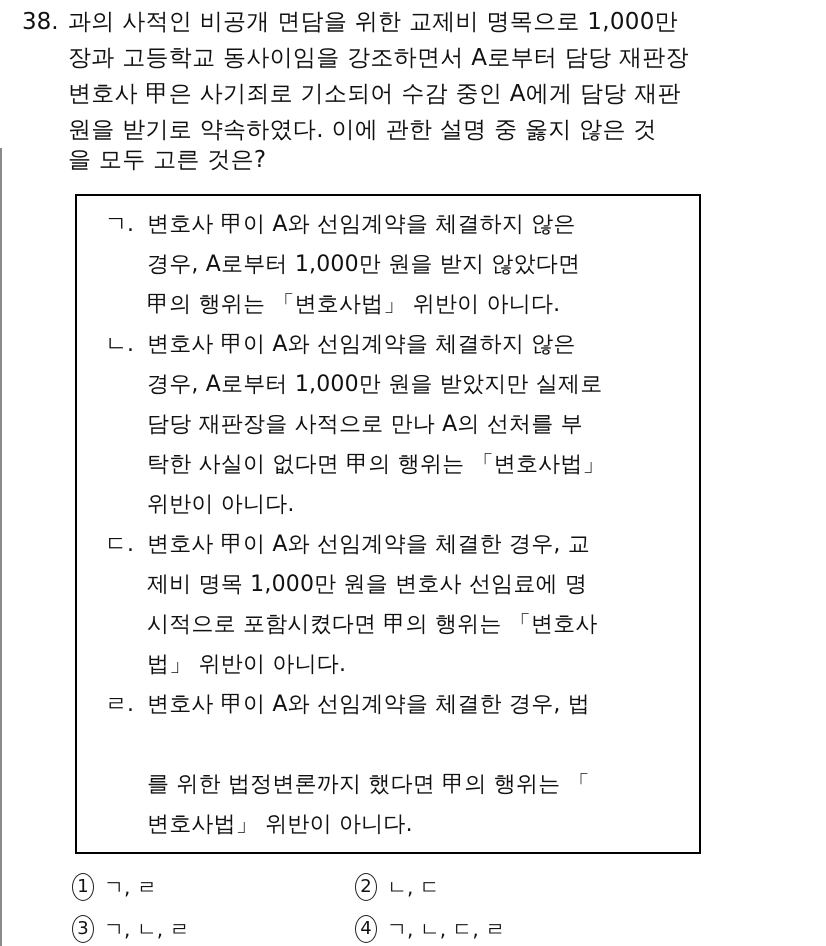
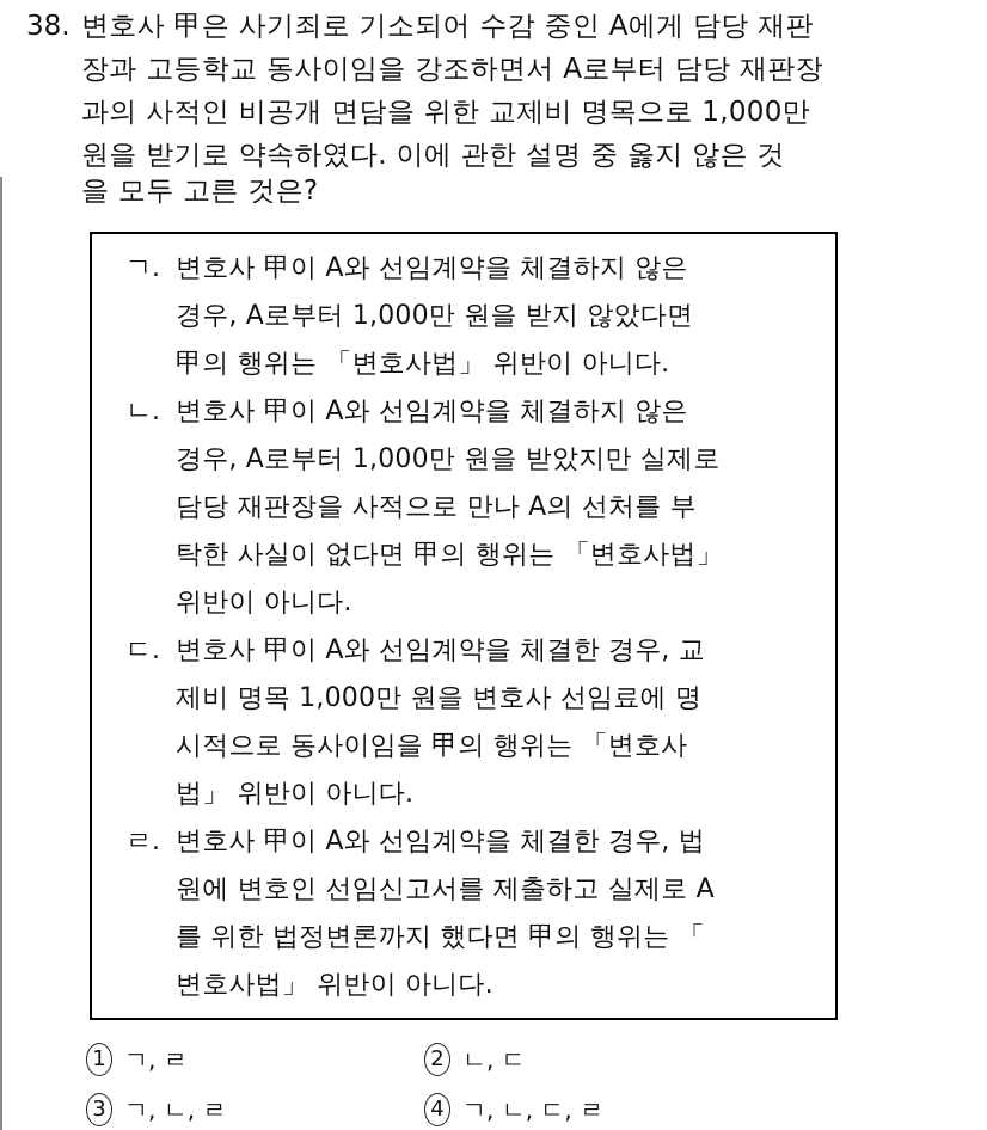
  38.
- 과의 사적인 비공개 면담을 위한 교제비 명목으로 1,000만
+ 변호사 甲은 사기죄로 기소되어 수감 중인 A에게 담당 재판
  장과 고등학교 동사이임을 강조하면서 A로부터 담당 재판장
- 변호사 甲은 사기죄로 기소되어 수감 중인 A에게 담당 재판
+ 과의 사적인 비공개 면담을 위한 교제비 명목으로 1,000만
  원을 받기로 약속하였다. 이에 관한 설명 중 옳지 않은 것
  을 모두 고른 것은?
  ㄱ.
  변호사 甲이 A와 선임계약을 체결하지 않은
  경우, A로부터 1,000만 원을 받지 않았다면
  甲의 행위는 「변호사법」 위반이 아니다.
  ㄴ.
  변호사 甲이 A와 선임계약을 체결하지 않은
  경우, A로부터 1,000만 원을 받았지만 실제로
  담당 재판장을 사적으로 만나 A의 선처를 부
  탁한 사실이 없다면 甲의 행위는 「변호사법」
  위반이 아니다.
  ㄷ.
  변호사 甲이 A와 선임계약을 체결한 경우, 교
  제비 명목 1,000만 원을 변호사 선임료에 명
- 시적으로 포함시켰다면 甲의 행위는 「변호사
+ 시적으로 동사이임을 甲의 행위는 「변호사
  법」 위반이 아니다.
  ㄹ.
  변호사 甲이 A와 선임계약을 체결한 경우, 법
+ 원에 변호인 선임신고서를 제출하고 실제로 A
  를 위한 법정변론까지 했다면 甲의 행위는 「
  변호사법」 위반이 아니다.
  1
  ㄱ, ㄹ
  2
  ㄴ, ㄷ
  3
  ㄱ, ㄴ, ㄹ
  4
  ㄱ, ㄴ, ㄷ, ㄹ
